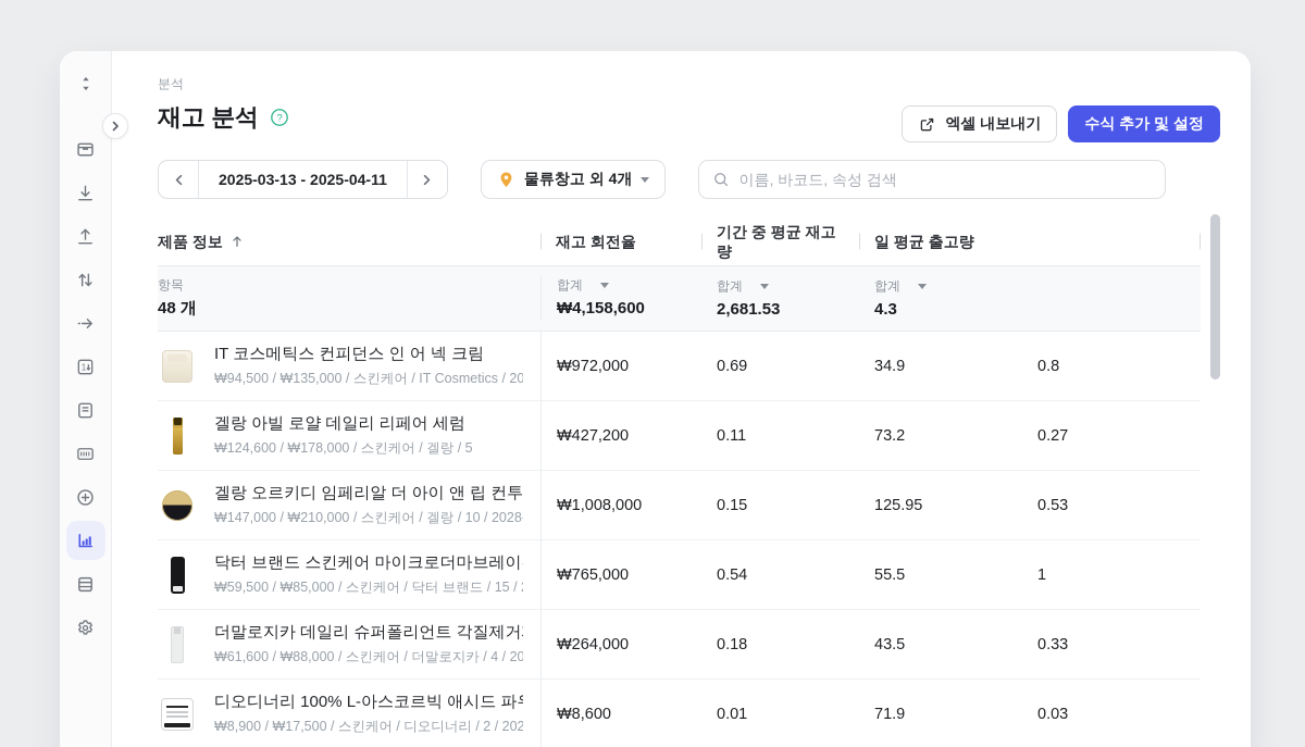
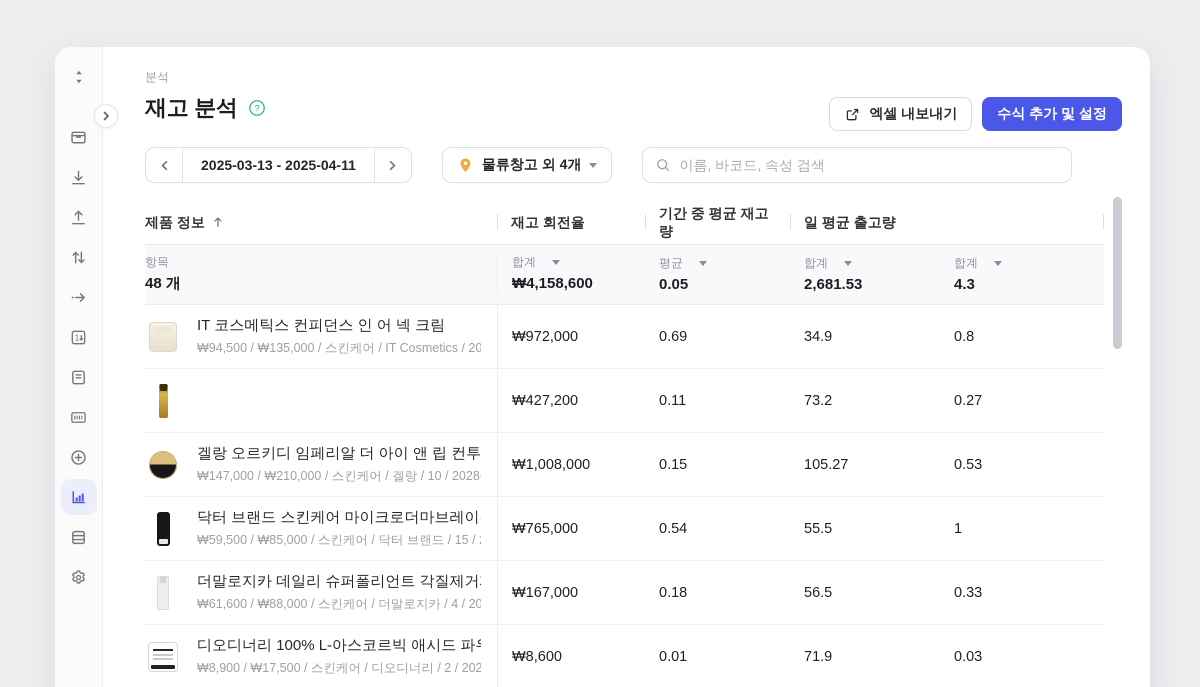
  1
  분석
  재고 분석
  ?
  엑셀 내보내기
  수식 추가 및 설정
  2025-03-13 - 2025-04-11
  물류창고 외 4개
  이름, 바코드, 속성 검색
  제품 정보
  재고 회전율
  기간 중 평균 재고량
  일 평균 출고량
  항목
  48 개
  합계
  ₩4,158,600
+ 평균
+ 0.05
  합계
  2,681.53
  합계
  4.3
  IT 코스메틱스 컨피던스 인 어 넥 크림
  ₩94,500 / ₩135,000 / 스킨케어 / IT Cosmetics / 20
  ₩972,000
  0.69
  34.9
  0.8
- 겔랑 아빌 로얄 데일리 리페어 세럼
- ₩124,600 / ₩178,000 / 스킨케어 / 겔랑 / 5
  ₩427,200
  0.11
  73.2
  0.27
  겔랑 오르키디 임페리알 더 아이 앤 립 컨투
  ₩147,000 / ₩210,000 / 스킨케어 / 겔랑 / 10 / 2028
  ₩1,008,000
  0.15
- 125.95
+ 105.27
  0.53
  닥터 브랜드 스킨케어 마이크로더마브레이
  ₩59,500 / ₩85,000 / 스킨케어 / 닥터 브랜드 / 15 /
  ₩765,000
  0.54
  55.5
  1
  더말로지카 데일리 슈퍼폴리언트 각질제거
  ₩61,600 / ₩88,000 / 스킨케어 / 더말로지카 / 4 / 20
- ₩264,000
+ ₩167,000
  0.18
- 43.5
+ 56.5
  0.33
  디오디너리 100% L-아스코르빅 애시드 파
  ₩8,900 / ₩17,500 / 스킨케어 / 디오디너리 / 2 / 202
  ₩8,600
  0.01
  71.9
  0.03
